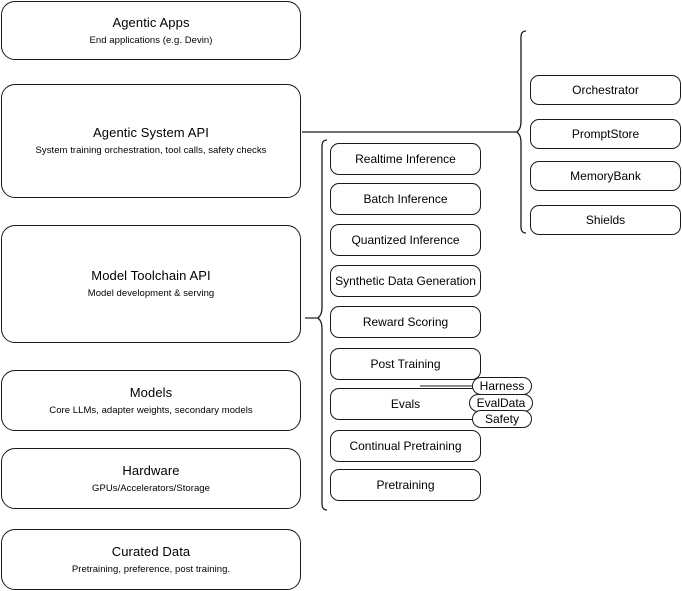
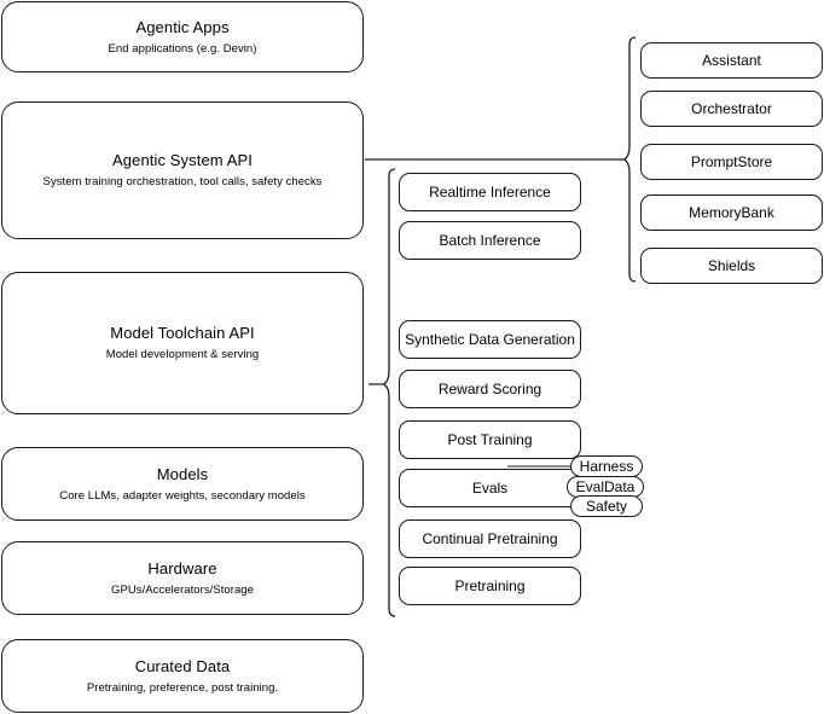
  Agentic Apps
  End applications (e.g. Devin)
  Agentic System API
  System training orchestration, tool calls, safety checks
  Model Toolchain API
  Model development & serving
  Models
  Core LLMs, adapter weights, secondary models
  Hardware
  GPUs/Accelerators/Storage
  Curated Data
  Pretraining, preference, post training.
  Realtime Inference
  Batch Inference
- Quantized Inference
  Synthetic Data Generation
  Reward Scoring
  Post Training
  Evals
  Continual Pretraining
  Pretraining
  Harness
  EvalData
  Safety
+ Assistant
  Orchestrator
  PromptStore
  MemoryBank
  Shields
